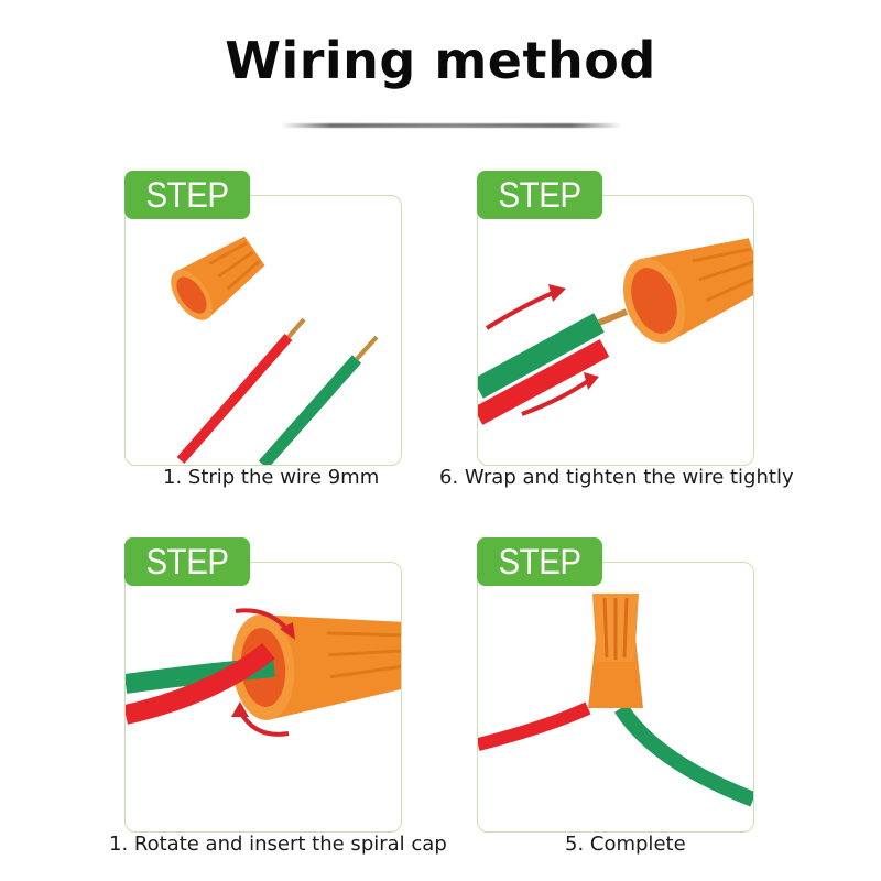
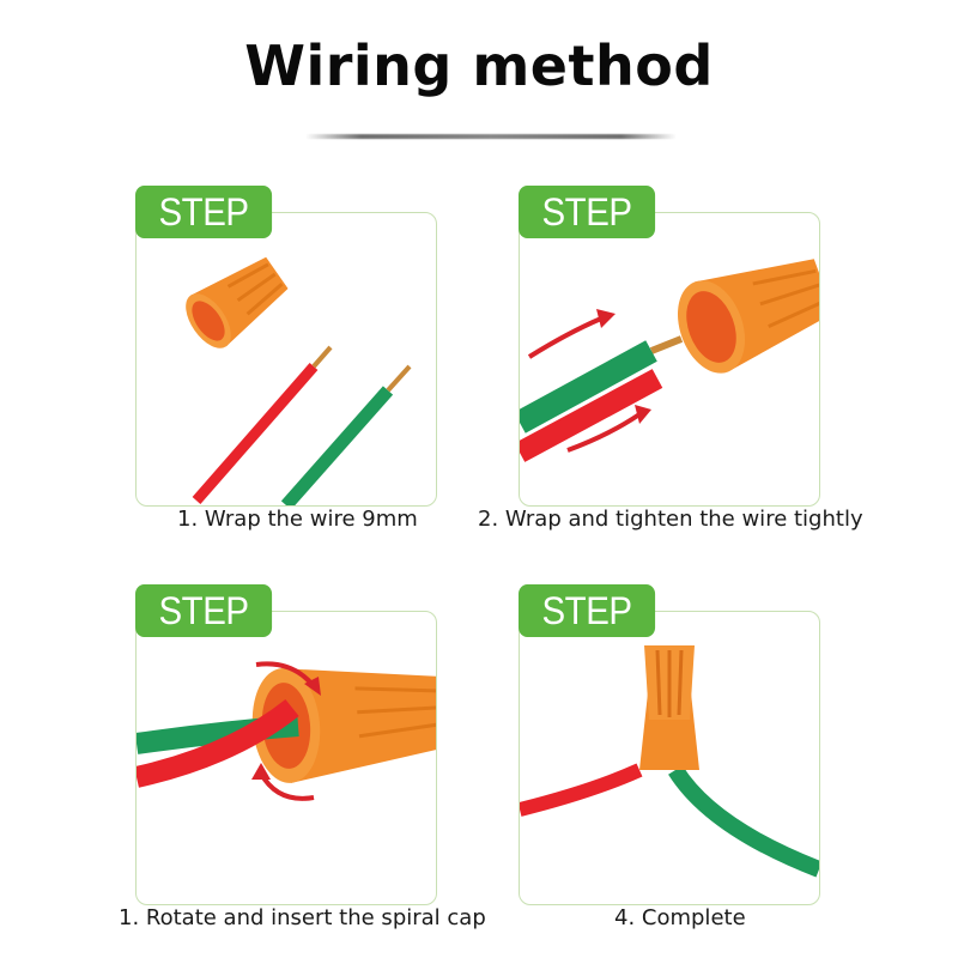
  Wiring method
  STEP 1
- 1. Strip the wire 9mm
+ 1. Wrap the wire 9mm
  STEP
- 6. Wrap and tighten the wire tightly
+ 2. Wrap and tighten the wire tightly
  STEP
  1. Rotate and insert the spiral cap
  STEP
- 5. Complete
+ 4. Complete
